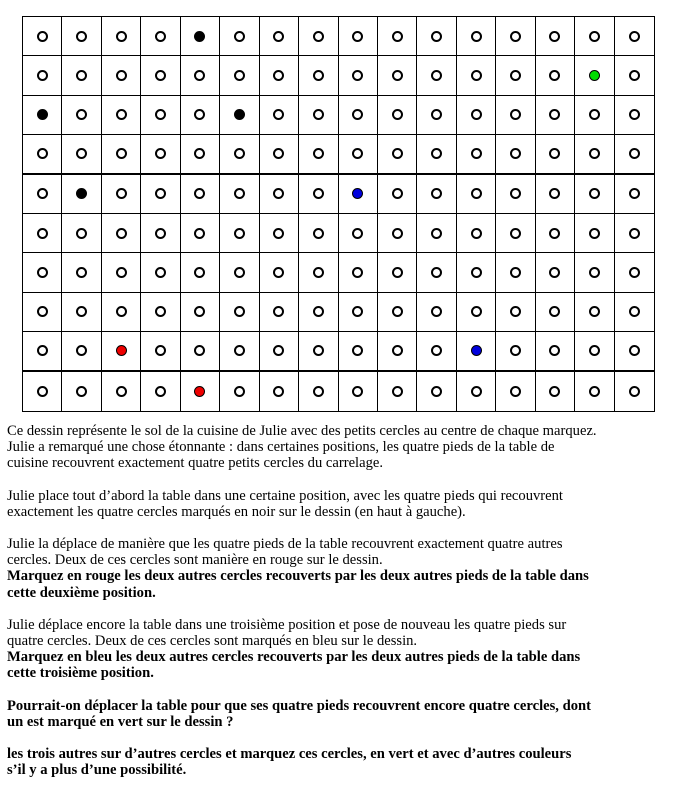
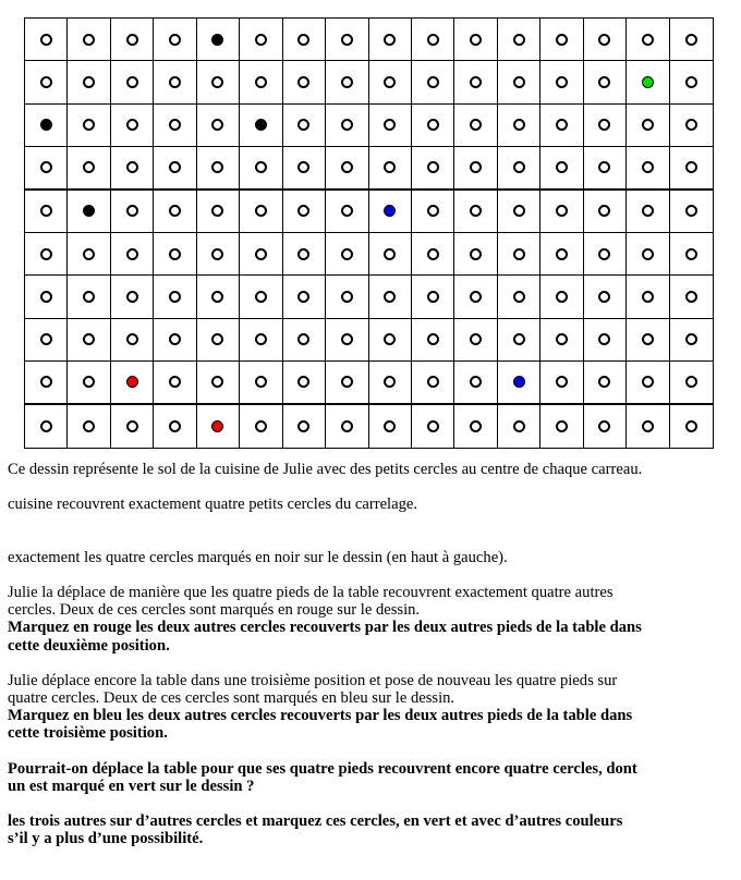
- Ce dessin représente le sol de la cuisine de Julie avec des petits cercles au centre de chaque marquez.
+ Ce dessin représente le sol de la cuisine de Julie avec des petits cercles au centre de chaque carreau.
- Julie a remarqué une chose étonnante : dans certaines positions, les quatre pieds de la table de
  cuisine recouvrent exactement quatre petits cercles du carrelage.
- Julie place tout d’abord la table dans une certaine position, avec les quatre pieds qui recouvrent
  exactement les quatre cercles marqués en noir sur le dessin (en haut à gauche).
  Julie la déplace de manière que les quatre pieds de la table recouvrent exactement quatre autres
- cercles. Deux de ces cercles sont manière en rouge sur le dessin.
+ cercles. Deux de ces cercles sont marqués en rouge sur le dessin.
  Marquez en rouge les deux autres cercles recouverts par les deux autres pieds de la table dans
  cette deuxième position.
  Julie déplace encore la table dans une troisième position et pose de nouveau les quatre pieds sur
  quatre cercles. Deux de ces cercles sont marqués en bleu sur le dessin.
  Marquez en bleu les deux autres cercles recouverts par les deux autres pieds de la table dans
  cette troisième position.
- Pourrait-on déplacer la table pour que ses quatre pieds recouvrent encore quatre cercles, dont
+ Pourrait-on déplace la table pour que ses quatre pieds recouvrent encore quatre cercles, dont
  un est marqué en vert sur le dessin ?
  les trois autres sur d’autres cercles et marquez ces cercles, en vert et avec d’autres couleurs
  s’il y a plus d’une possibilité.
